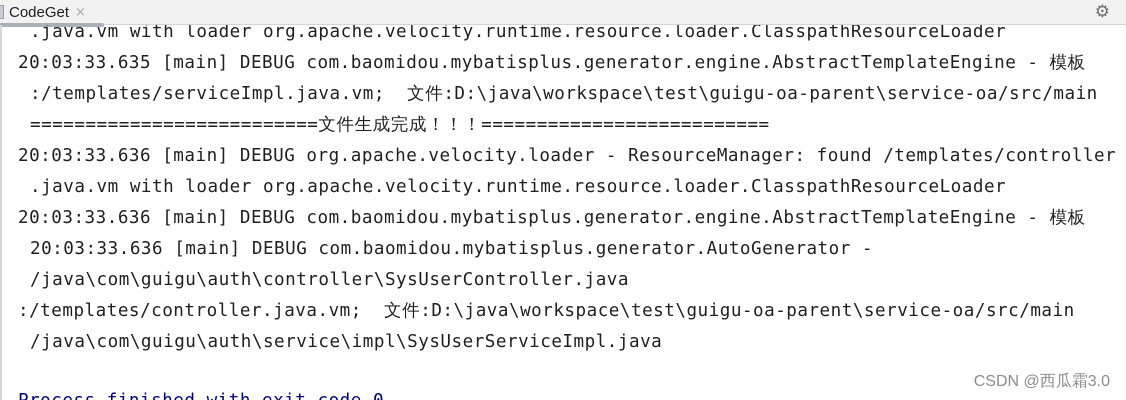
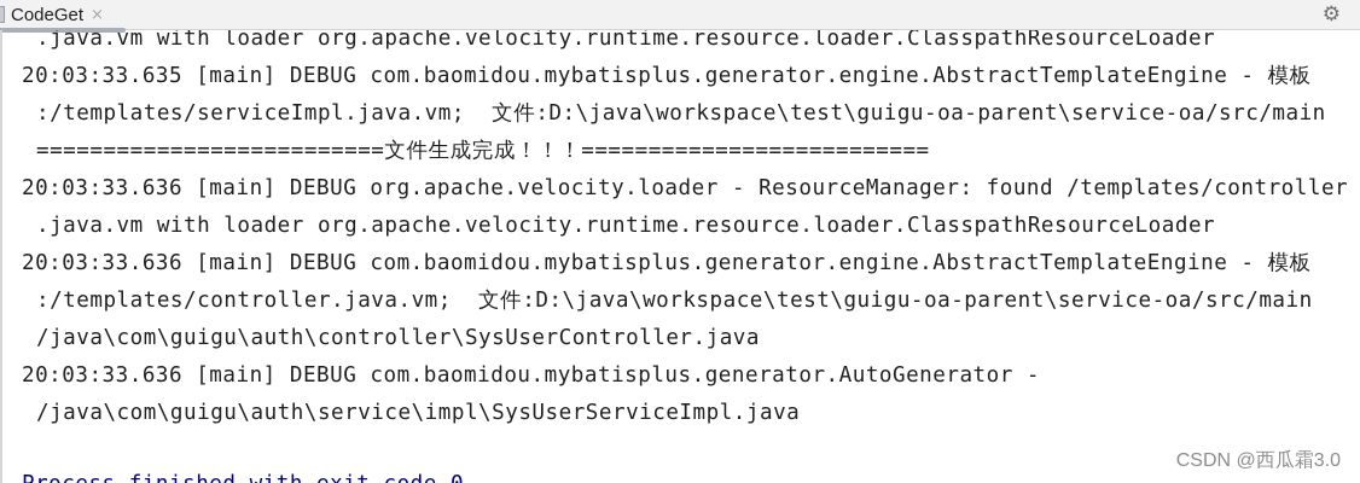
  CodeGet
  ×
  ⚙
  .java.vm with loader org.apache.velocity.runtime.resource.loader.ClasspathResourceLoader
  20:03:33.635 [main] DEBUG com.baomidou.mybatisplus.generator.engine.AbstractTemplateEngine - 模板
  :/templates/serviceImpl.java.vm; 文件:D:\java\workspace\test\guigu-oa-parent\service-oa/src/main
  ==========================文件生成完成！！！==========================
  20:03:33.636 [main] DEBUG org.apache.velocity.loader - ResourceManager: found /templates/controller
  .java.vm with loader org.apache.velocity.runtime.resource.loader.ClasspathResourceLoader
  20:03:33.636 [main] DEBUG com.baomidou.mybatisplus.generator.engine.AbstractTemplateEngine - 模板
- 20:03:33.636 [main] DEBUG com.baomidou.mybatisplus.generator.AutoGenerator -
+ :/templates/controller.java.vm; 文件:D:\java\workspace\test\guigu-oa-parent\service-oa/src/main
  /java\com\guigu\auth\controller\SysUserController.java
- :/templates/controller.java.vm; 文件:D:\java\workspace\test\guigu-oa-parent\service-oa/src/main
+ 20:03:33.636 [main] DEBUG com.baomidou.mybatisplus.generator.AutoGenerator -
  /java\com\guigu\auth\service\impl\SysUserServiceImpl.java
  CSDN @西瓜霜3.0
